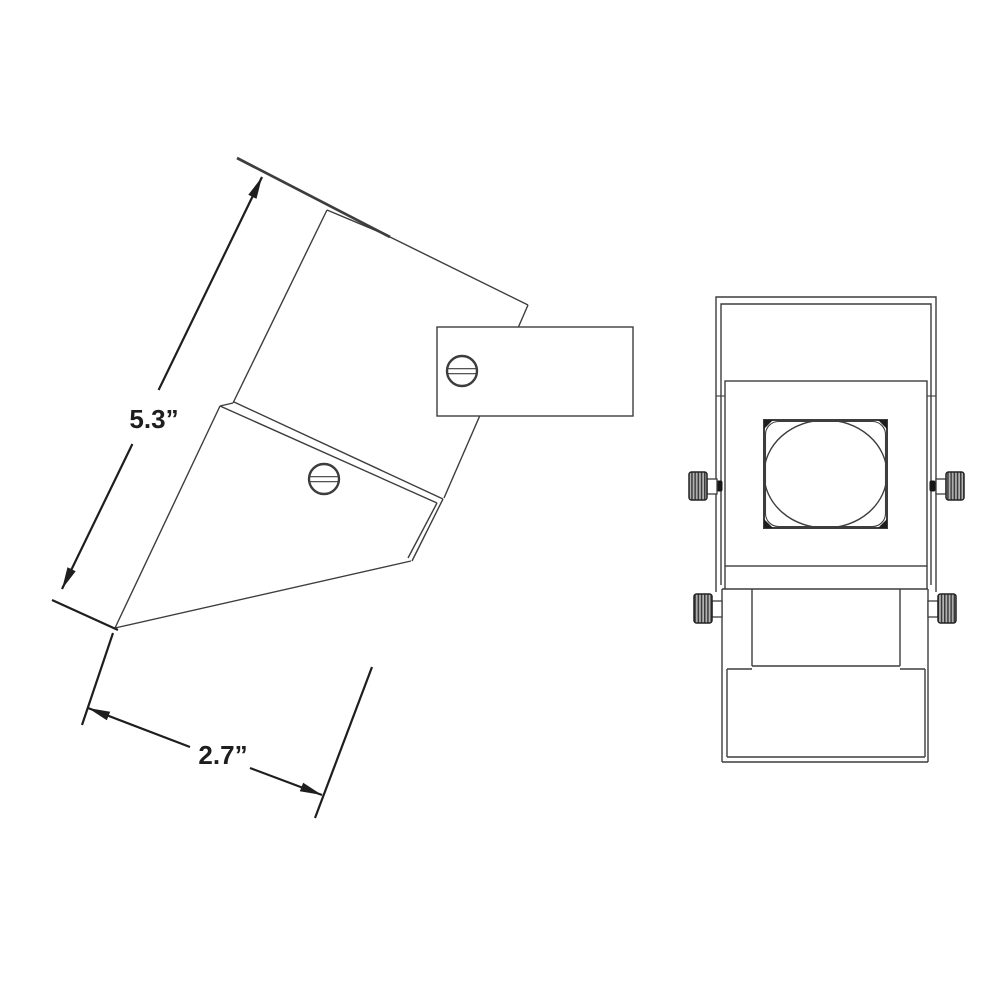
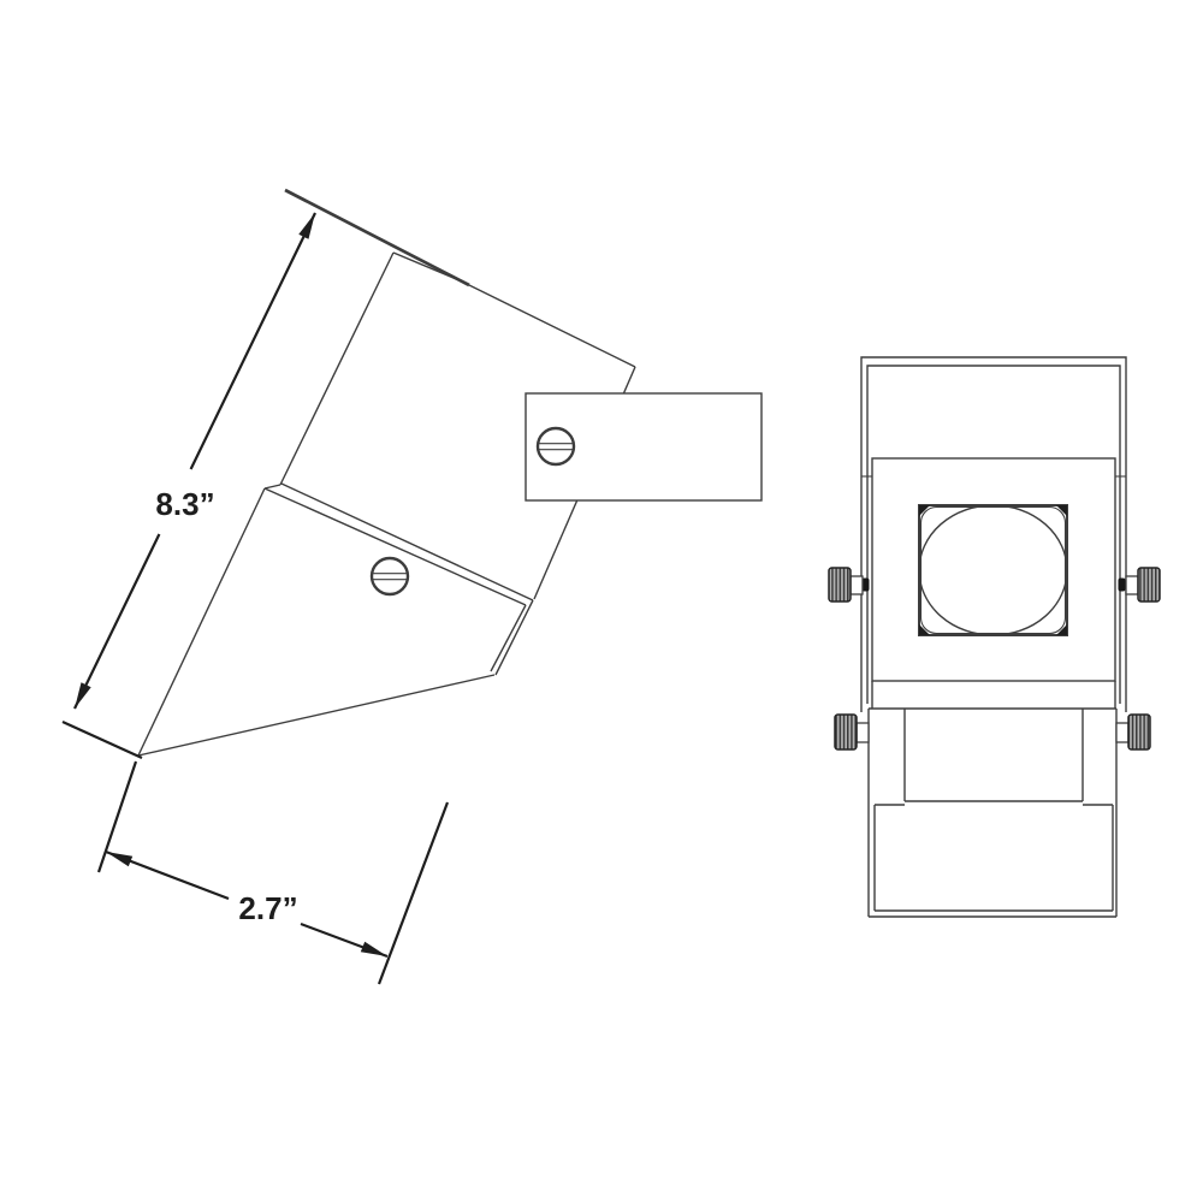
- 5.3”
+ 8.3”
  2.7”
